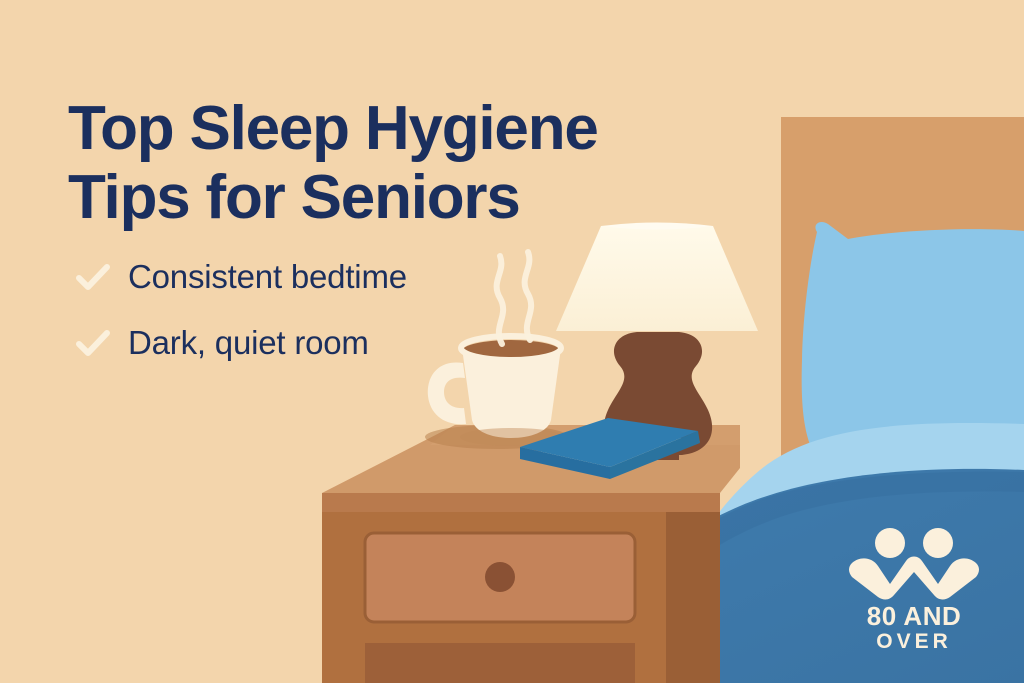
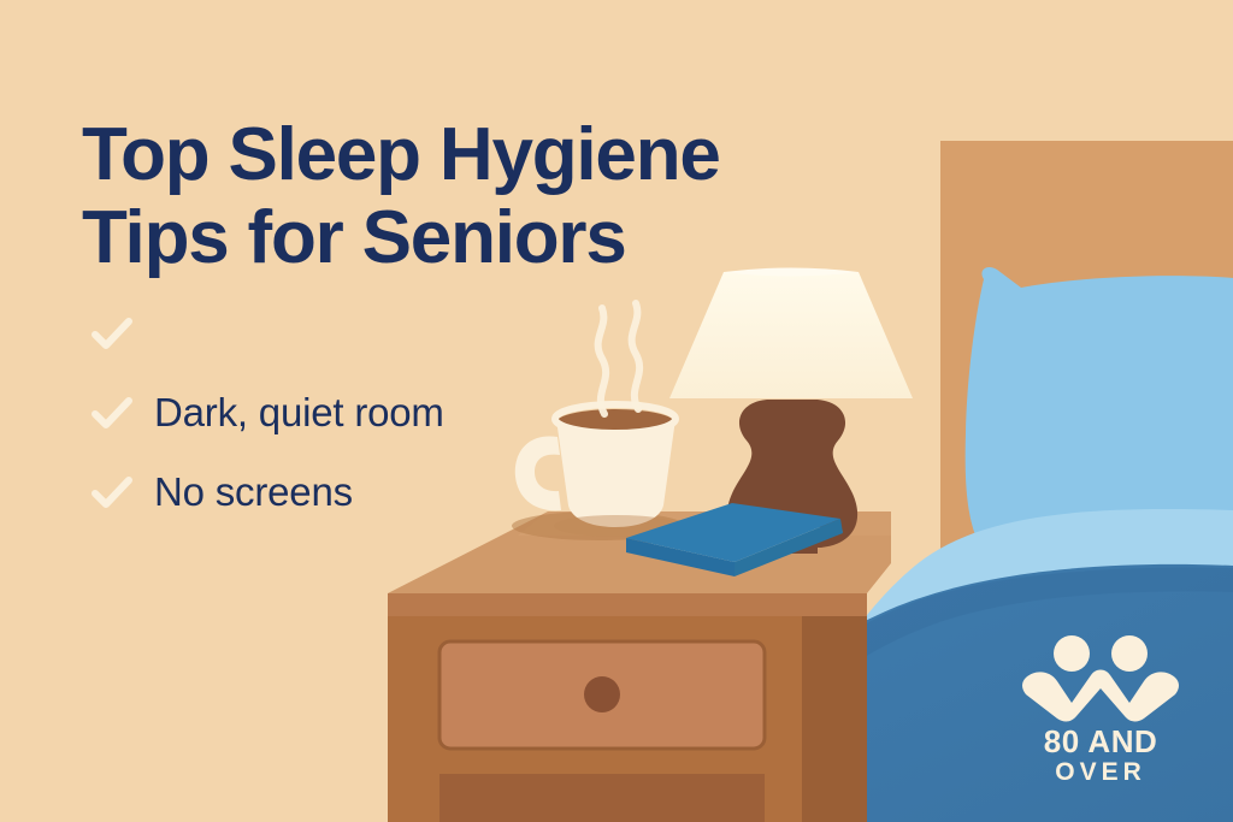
  Top Sleep Hygiene
  Tips for Seniors
- Consistent bedtime
  Dark, quiet room
+ No screens
  80 AND
  OVER
